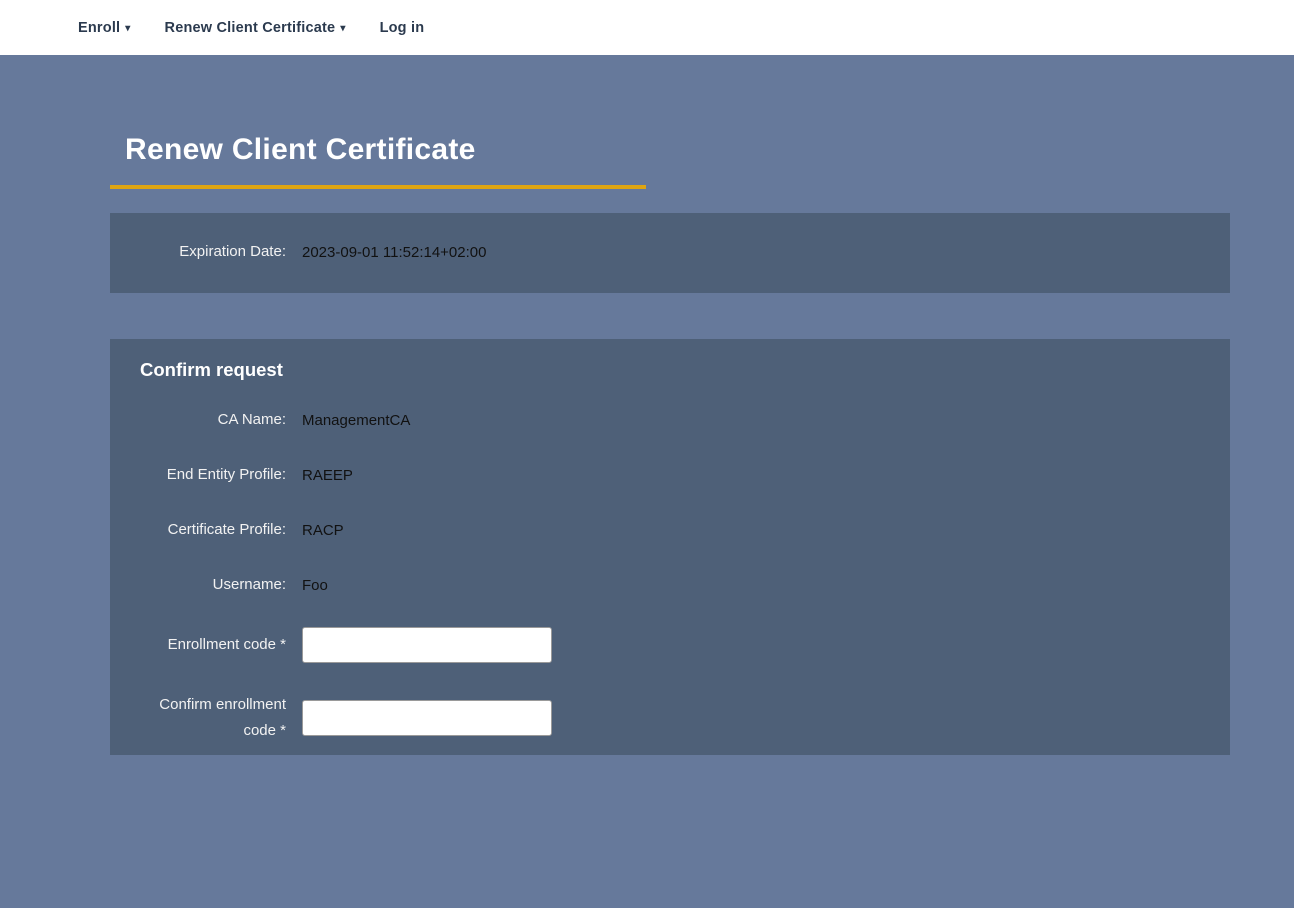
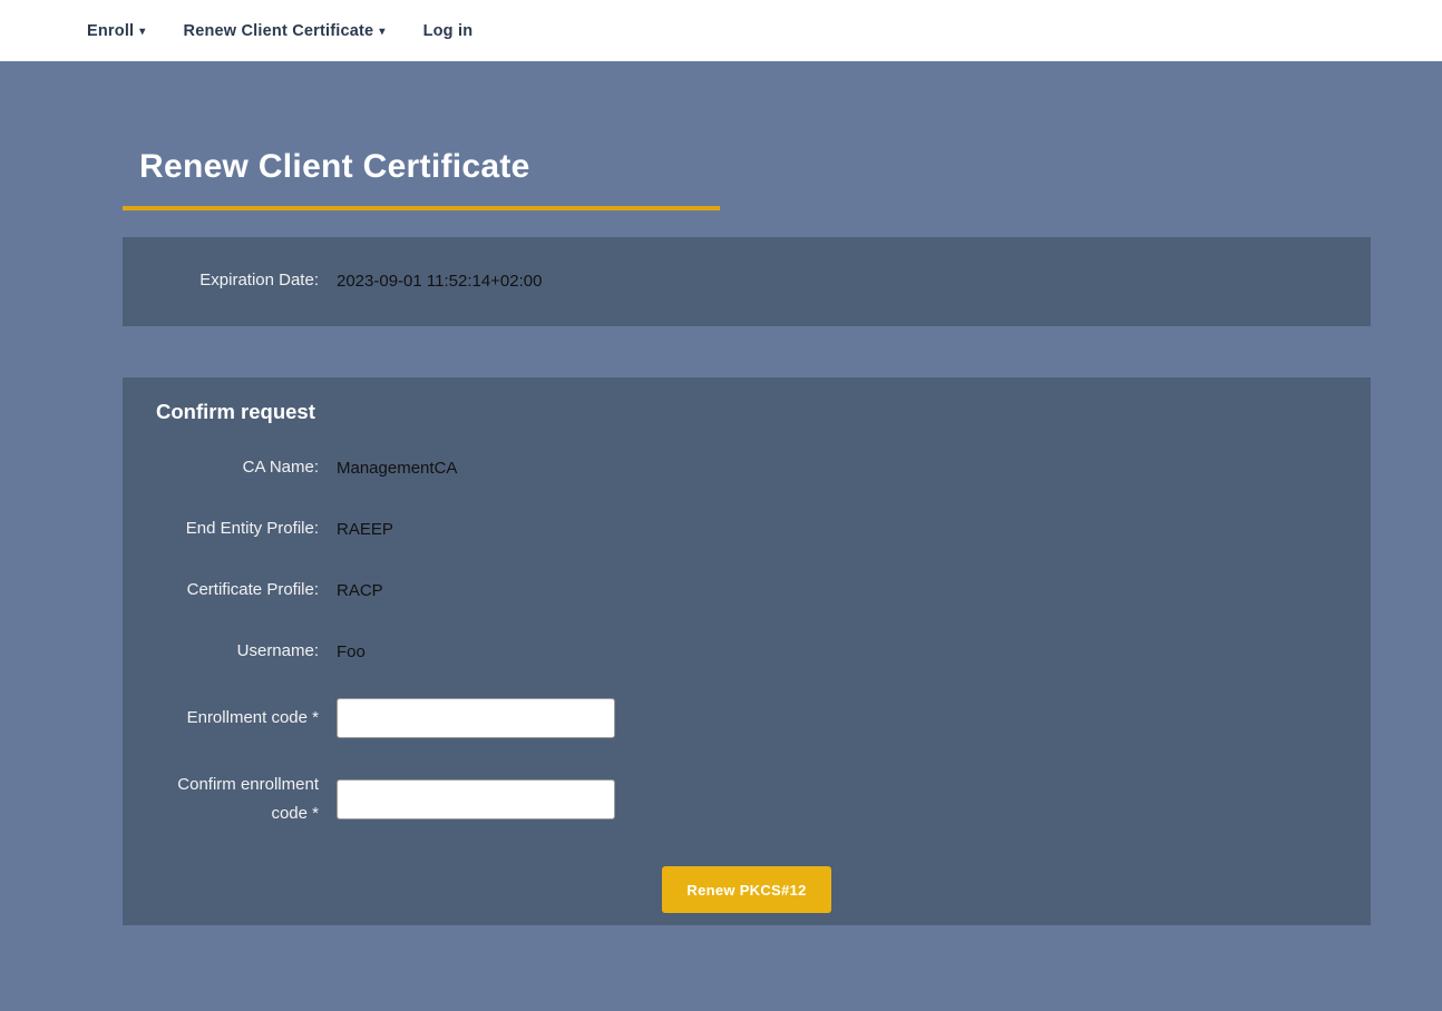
  Enroll
  ▾
  Renew Client Certificate
  ▾
  Log in
  Renew Client Certificate
  Expiration Date:
  2023-09-01 11:52:14+02:00
  Confirm request
  CA Name:
  ManagementCA
  End Entity Profile:
  RAEEP
  Certificate Profile:
  RACP
  Username:
  Foo
  Enrollment code *
  Confirm enrollment code *
+ Renew PKCS#12
